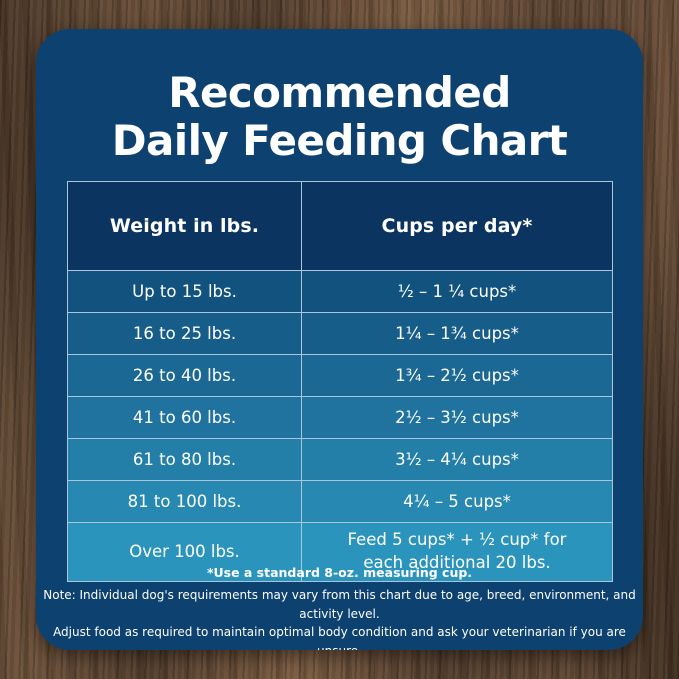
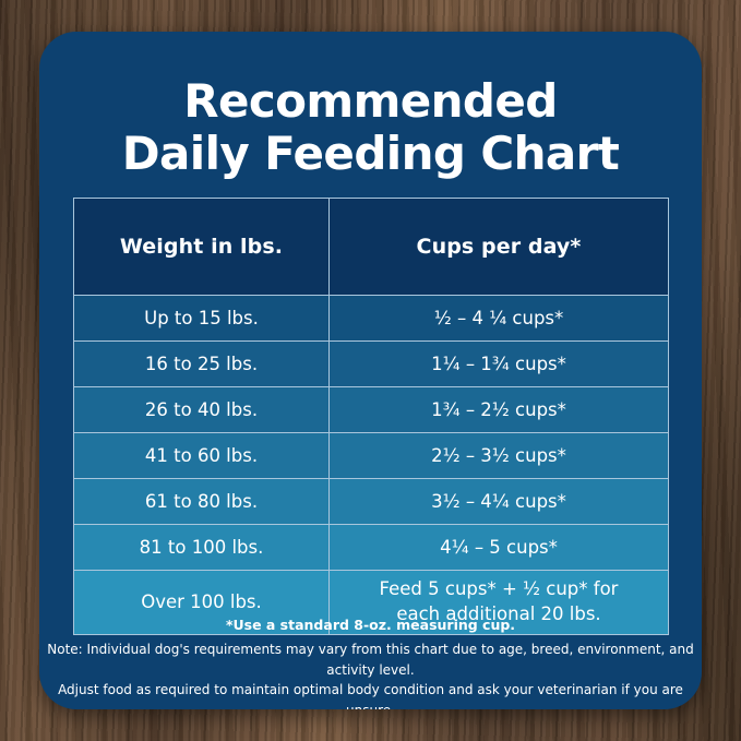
  Recommended
  Daily Feeding Chart
  Weight in lbs.	Cups per day*
- Up to 15 lbs.	½ – 1 ¼ cups*
+ Up to 15 lbs.	½ – 4 ¼ cups*
  16 to 25 lbs.	1¼ – 1¾ cups*
  26 to 40 lbs.	1¾ – 2½ cups*
  41 to 60 lbs.	2½ – 3½ cups*
  61 to 80 lbs.	3½ – 4¼ cups*
  81 to 100 lbs.	4¼ – 5 cups*
  Over 100 lbs.	Feed 5 cups* + ½ cup* for each additional 20 lbs.
  *Use a standard 8-oz. measuring cup.
  Note: Individual dog's requirements may vary from this chart due to age, breed, environment, and activity level.
  Adjust food as required to maintain optimal body condition and ask your veterinarian if you are
